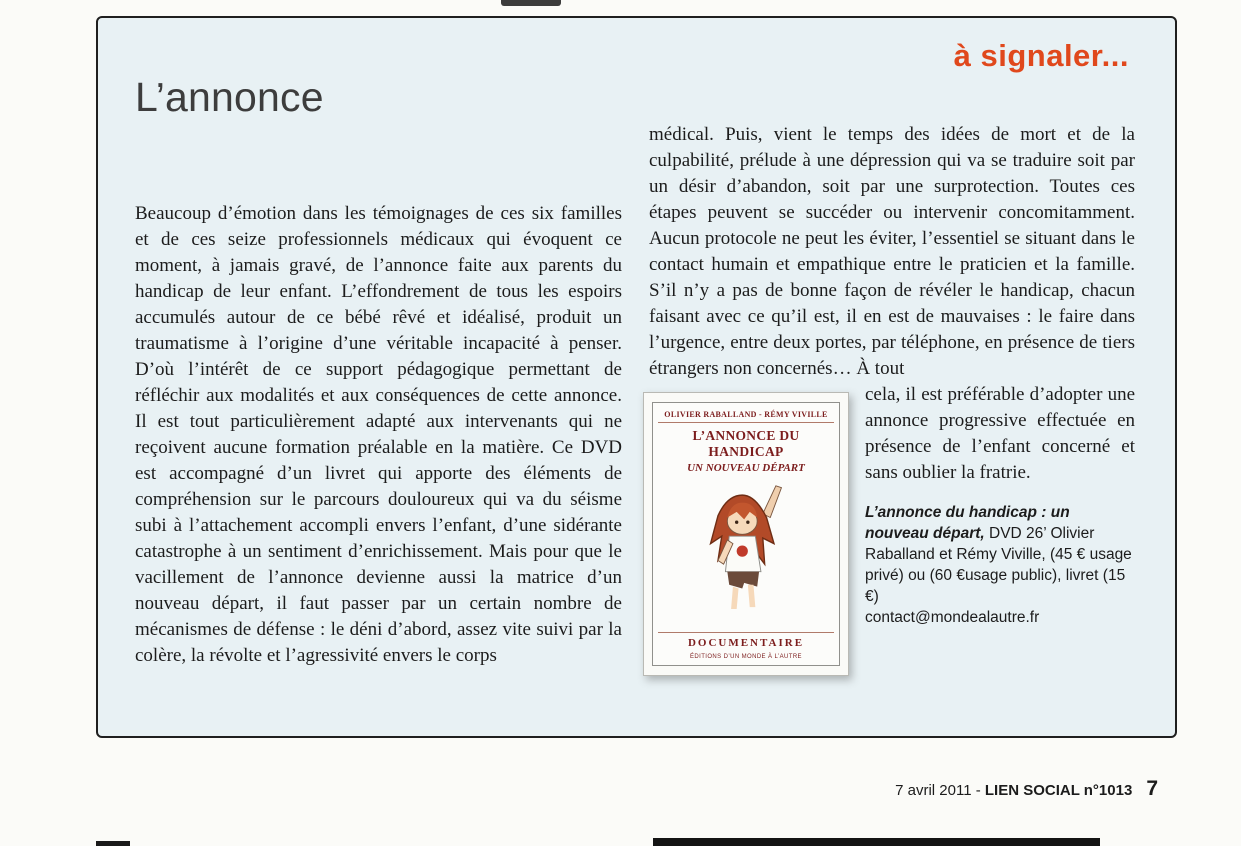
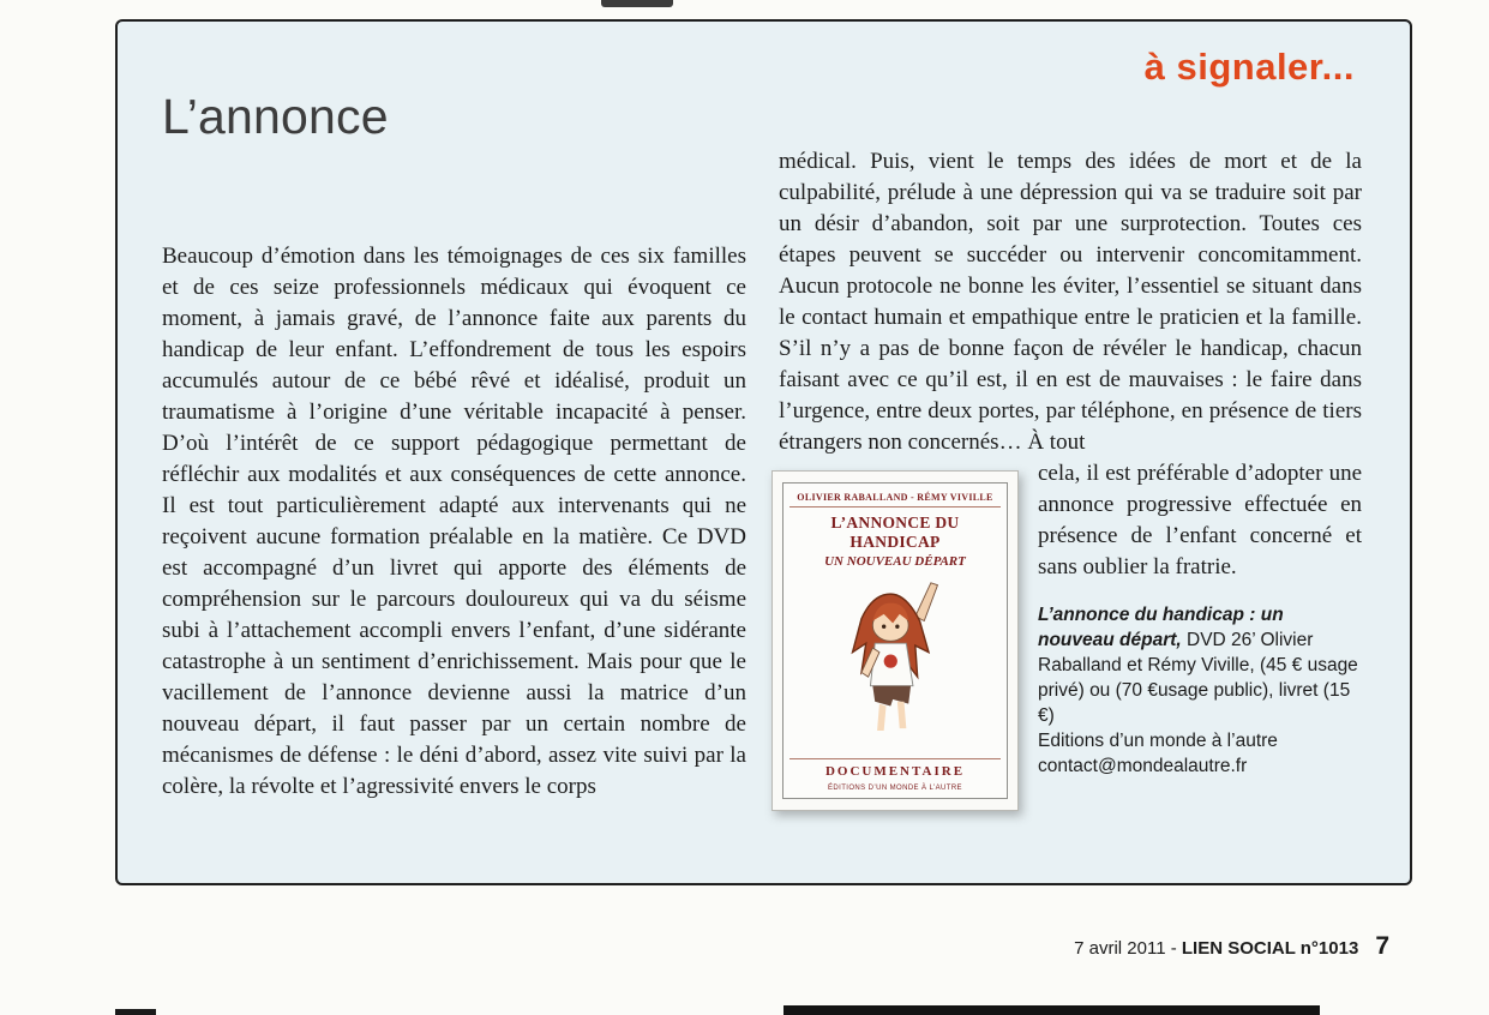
  à signaler...
  L’annonce
  Beaucoup d’émotion dans les témoignages de ces six familles et de ces seize professionnels médicaux qui évoquent ce moment, à jamais gravé, de l’annonce faite aux parents du handicap de leur enfant. L’effondrement de tous les espoirs accumulés autour de ce bébé rêvé et idéalisé, produit un traumatisme à l’origine d’une véritable incapacité à penser. D’où l’intérêt de ce support pédagogique permettant de réfléchir aux modalités et aux conséquences de cette annonce. Il est tout particulièrement adapté aux intervenants qui ne reçoivent aucune formation préalable en la matière. Ce DVD est accompagné d’un livret qui apporte des éléments de compréhension sur le parcours douloureux qui va du séisme subi à l’attachement accompli envers l’enfant, d’une sidérante catastrophe à un sentiment d’enrichissement. Mais pour que le vacillement de l’annonce devienne aussi la matrice d’un nouveau départ, il faut passer par un certain nombre de mécanismes de défense : le déni d’abord, assez vite suivi par la colère, la révolte et l’agressivité envers le corps
- médical. Puis, vient le temps des idées de mort et de la culpabilité, prélude à une dépression qui va se traduire soit par un désir d’abandon, soit par une surprotection. Toutes ces étapes peuvent se succéder ou intervenir concomitamment. Aucun protocole ne peut les éviter, l’essentiel se situant dans le contact humain et empathique entre le praticien et la famille. S’il n’y a pas de bonne façon de révéler le handicap, chacun faisant avec ce qu’il est, il en est de mauvaises : le faire dans l’urgence, entre deux portes, par téléphone, en présence de tiers étrangers non concernés… À tout
+ médical. Puis, vient le temps des idées de mort et de la culpabilité, prélude à une dépression qui va se traduire soit par un désir d’abandon, soit par une surprotection. Toutes ces étapes peuvent se succéder ou intervenir concomitamment. Aucun protocole ne bonne les éviter, l’essentiel se situant dans le contact humain et empathique entre le praticien et la famille. S’il n’y a pas de bonne façon de révéler le handicap, chacun faisant avec ce qu’il est, il en est de mauvaises : le faire dans l’urgence, entre deux portes, par téléphone, en présence de tiers étrangers non concernés… À tout
  OLIVIER RABALLAND - RÉMY VIVILLE
  L’ANNONCE DU HANDICAP
  UN NOUVEAU DÉPART
  DOCUMENTAIRE
  cela, il est préférable d’adopter une annonce progressive effectuée en présence de l’enfant concerné et sans oublier la fratrie.
- L’annonce du handicap : un nouveau départ, DVD 26’ Olivier Raballand et Rémy Viville, (45 € usage privé) ou (60 €usage public), livret (15 €)
+ L’annonce du handicap : un nouveau départ, DVD 26’ Olivier Raballand et Rémy Viville, (45 € usage privé) ou (70 €usage public), livret (15 €)
+ Editions d’un monde à l’autre
  contact@mondealautre.fr
  7 avril 2011 -
  LIEN SOCIAL n°1013
  7
